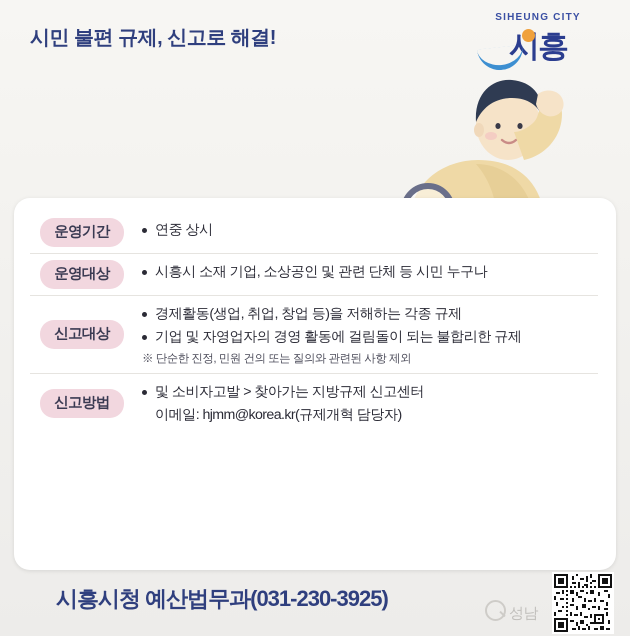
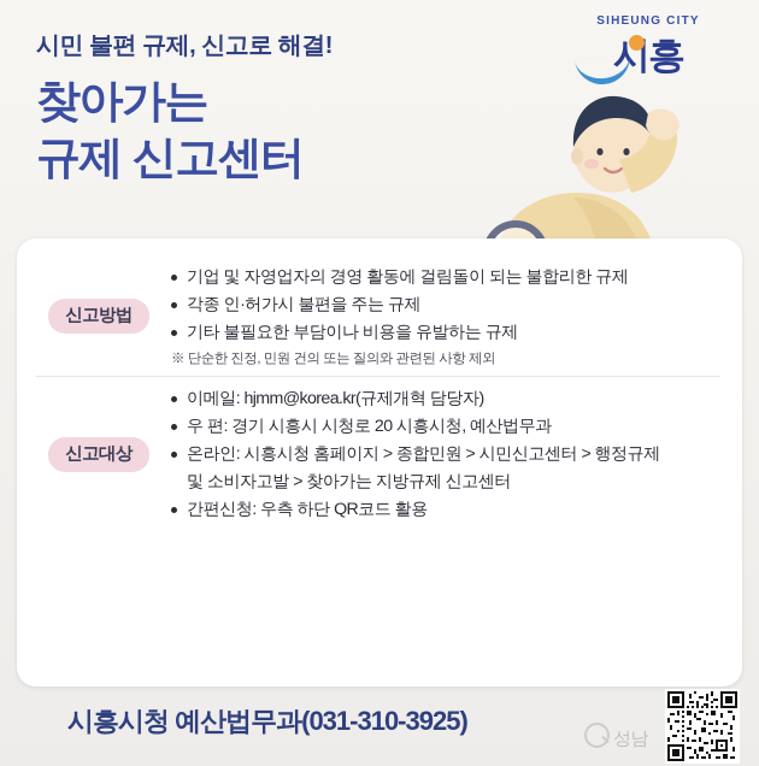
  시민 불편 규제, 신고로 해결!
+ 찾아가는
+ 규제 신고센터
  SIHEUNG CITY
  시흥
- 운영기간
- 연중 상시
- 운영대상
- 시흥시 소재 기업, 소상공인 및 관련 단체 등 시민 누구나
- 신고대상
+ 신고방법
- 경제활동(생업, 취업, 창업 등)을 저해하는 각종 규제
  기업 및 자영업자의 경영 활동에 걸림돌이 되는 불합리한 규제
+ 각종 인·허가시 불편을 주는 규제
+ 기타 불필요한 부담이나 비용을 유발하는 규제
  ※ 단순한 진정, 민원 건의 또는 질의와 관련된 사항 제외
- 신고방법
+ 신고대상
- 및 소비자고발 > 찾아가는 지방규제 신고센터
+ 이메일: hjmm@korea.kr(규제개혁 담당자)
+ 우 편: 경기 시흥시 시청로 20 시흥시청, 예산법무과
+ 온라인: 시흥시청 홈페이지 > 종합민원 > 시민신고센터 > 행정규제
- 이메일: hjmm@korea.kr(규제개혁 담당자)
+ 및 소비자고발 > 찾아가는 지방규제 신고센터
+ 간편신청: 우측 하단 QR코드 활용
- 시흥시청 예산법무과(031-230-3925)
+ 시흥시청 예산법무과(031-310-3925)
  성남
